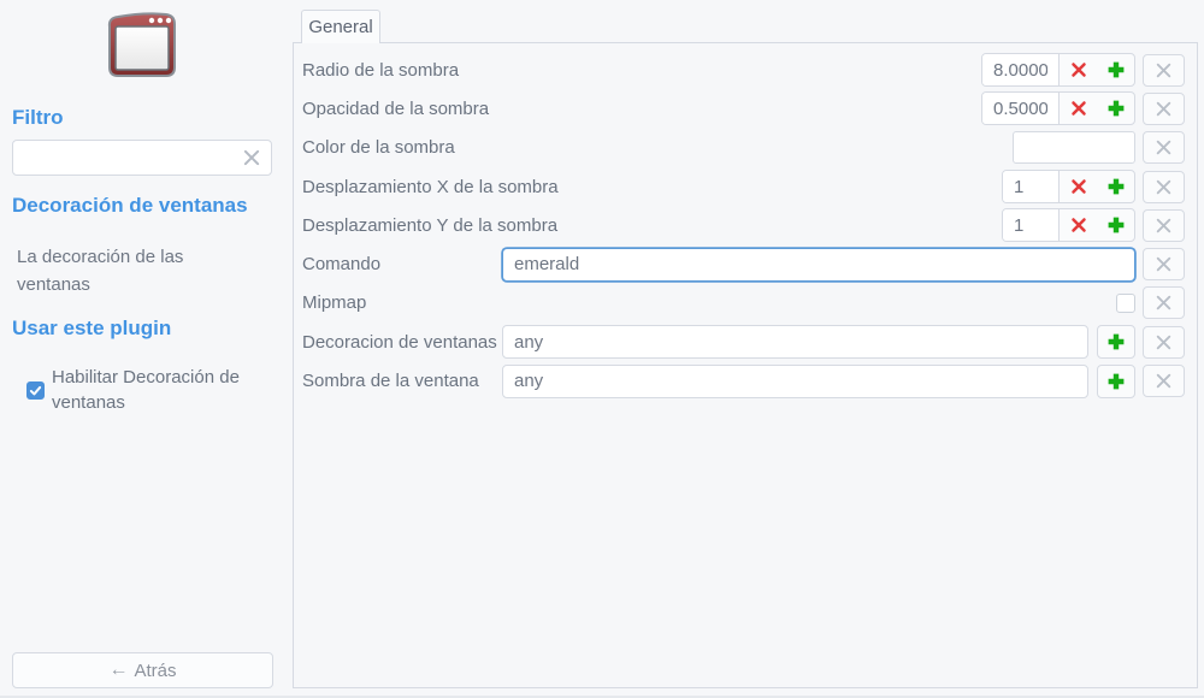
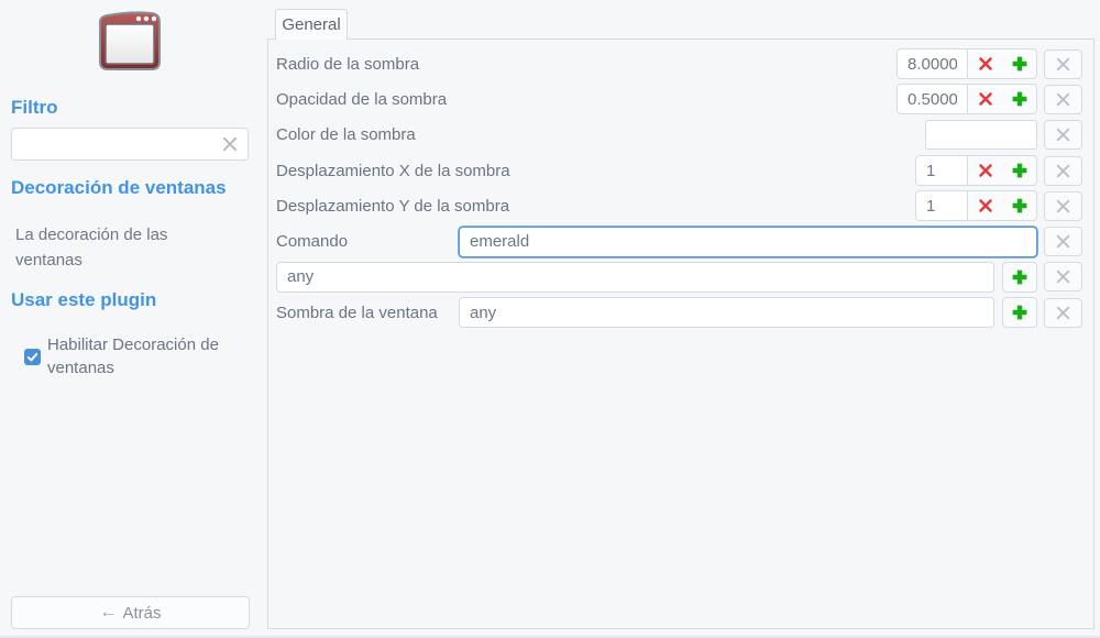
  Filtro
  Decoración de ventanas
  La decoración de las ventanas
  Usar este plugin
  Habilitar Decoración de ventanas
  ←
  Atrás
  General
  Radio de la sombra
  8.0000
  Opacidad de la sombra
  0.5000
  Color de la sombra
  Desplazamiento X de la sombra
  1
  Desplazamiento Y de la sombra
  1
  Comando
  emerald
- Mipmap
- Decoracion de ventanas
  any
  Sombra de la ventana
  any
